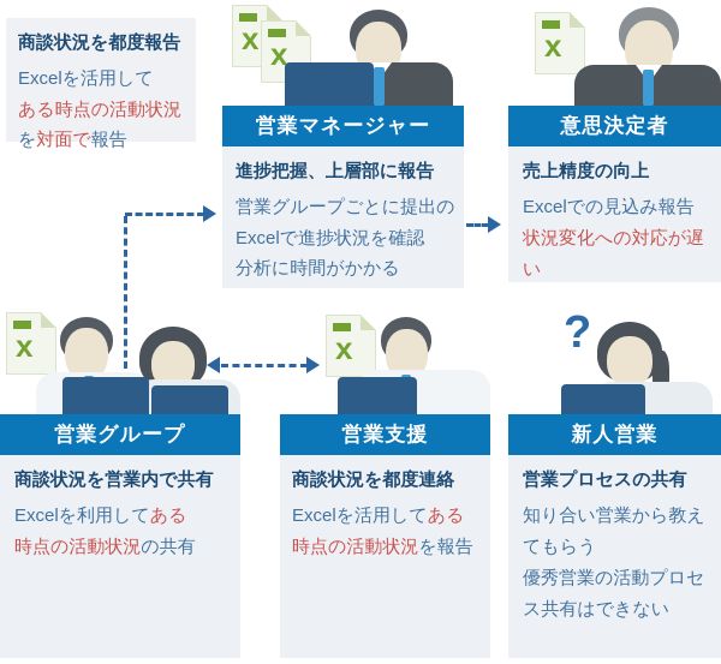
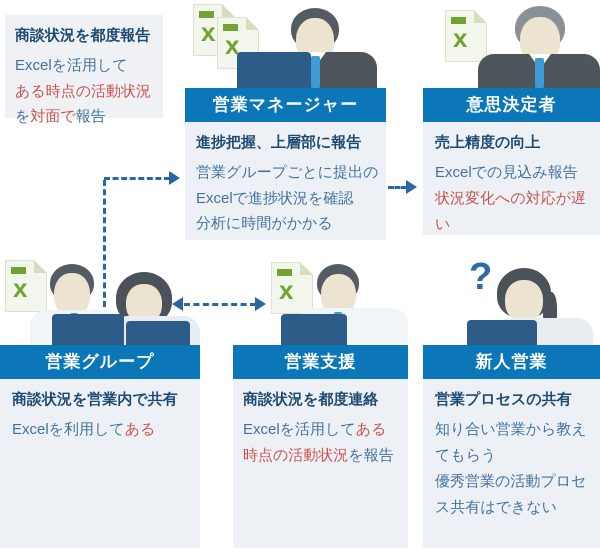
  商談状況を都度報告
  Excelを活用して
  ある時点の活動状況
  を対面で報告
  x
  x
  x
  営業マネージャー
  進捗把握、上層部に報告
  営業グループごとに提出の
  Excelで進捗状況を確認
  分析に時間がかかる
  意思決定者
  売上精度の向上
  Excelでの見込み報告
  状況変化への対応が遅い
  x
  x
  ?
  営業グループ
  商談状況を営業内で共有
  Excelを利用してある
- 時点の活動状況の共有
  営業支援
  商談状況を都度連絡
  Excelを活用してある
  時点の活動状況を報告
  新人営業
  営業プロセスの共有
  知り合い営業から教えてもらう
  優秀営業の活動プロセス共有はできない
